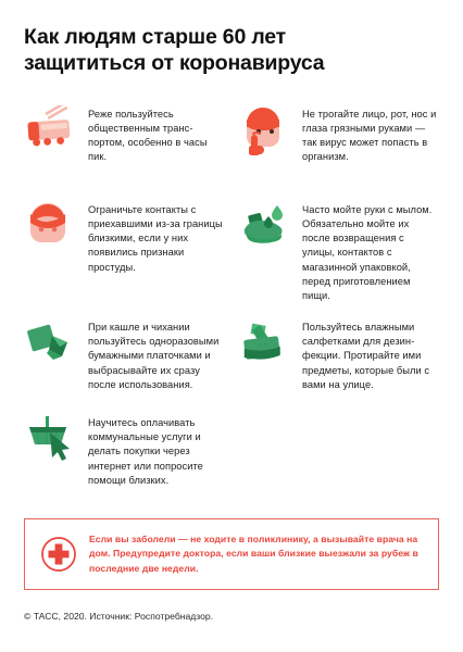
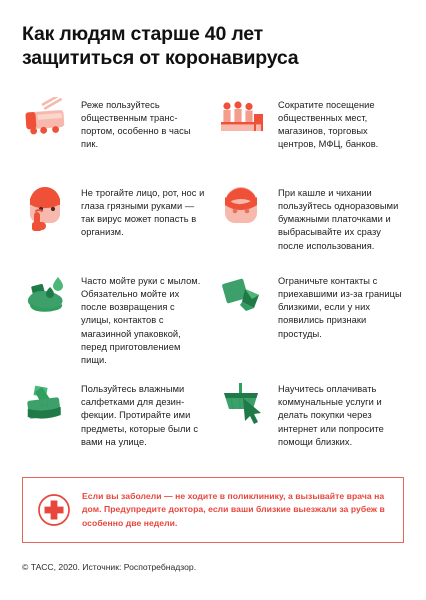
- Как людям старше 60 лет
+ Как людям старше 40 лет
  защититься от коронавируса
  Реже пользуйтесь общественным транс­портом, особенно в часы пик.
+ Сократите посещение общественных мест, магазинов, торговых центров, МФЦ, банков.
  Не трогайте лицо, рот, нос и глаза гряз­ными руками — так вирус может попасть в организм.
- Ограничьте контакты с приехавшими из-за границы близкими, если у них появились признаки простуды.
+ При кашле и чихании пользуйтесь одноразо­выми бумажными пла­точками и выбрасывай­те их сразу после ис­пользования.
  Часто мойте руки с мылом. Обязательно мойте их после возвра­щения с улицы, контак­тов с магазинной упа­ковкой, перед приготов­лением пищи.
- При кашле и чихании пользуйтесь одноразо­выми бумажными пла­точками и выбрасывай­те их сразу после ис­пользования.
+ Ограничьте контакты с приехавшими из-за границы близкими, если у них появились признаки простуды.
  Пользуйтесь влажными салфетками для дезин­фекции. Протирайте ими предметы, которые были с вами на улице.
  Научитесь оплачивать коммунальные услуги и делать покупки через интернет или попросите помощи близких.
- Если вы заболели — не ходите в поликлинику, а вызывайте врача на дом. Предупредите доктора, если ваши близкие выезжали за рубеж в последние две недели.
+ Если вы заболели — не ходите в поликлинику, а вызывайте врача на дом. Предупредите доктора, если ваши близкие выезжали за рубеж в особенно две недели.
  © ТАСС, 2020. Источник: Роспотребнадзор.
